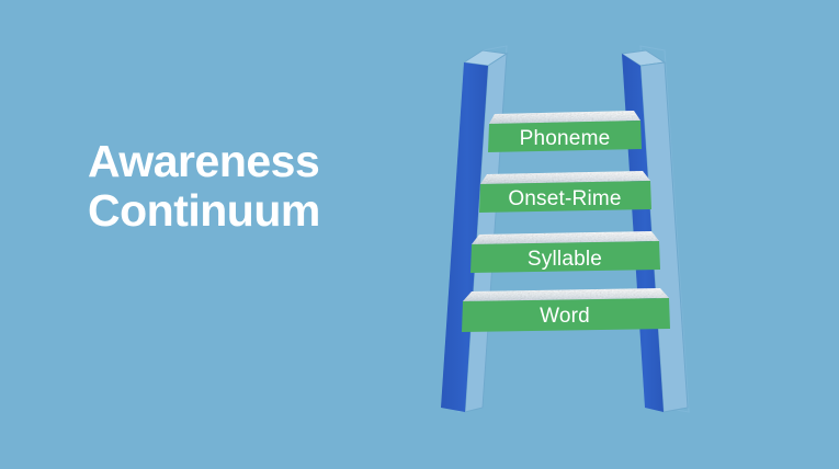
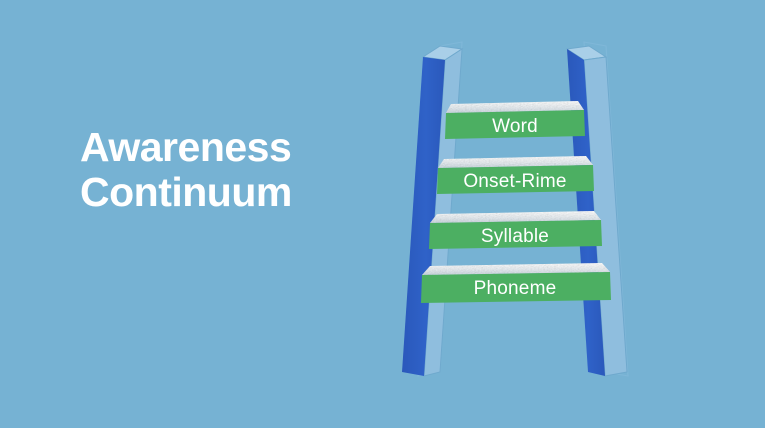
  Awareness
  Continuum
- Phoneme
+ Word
  Onset-Rime
  Syllable
- Word
+ Phoneme
